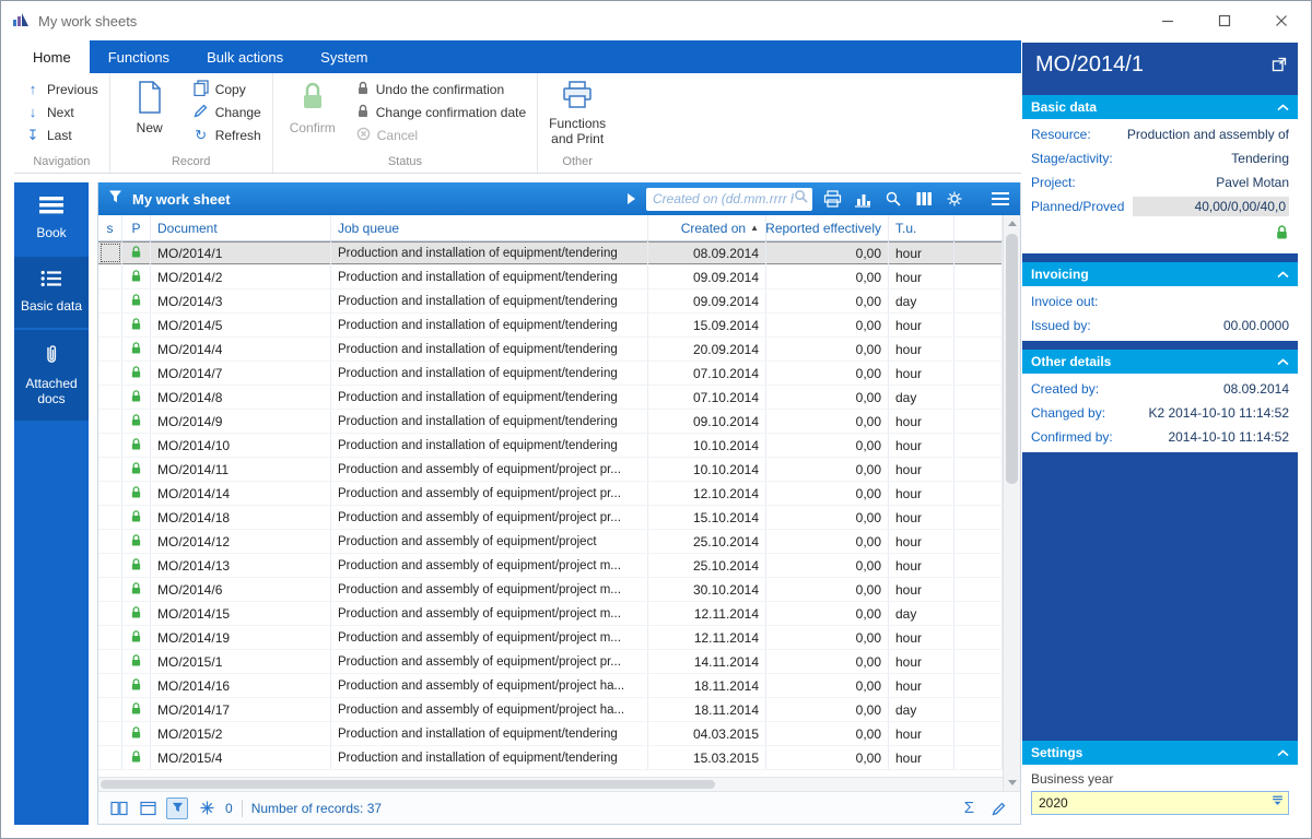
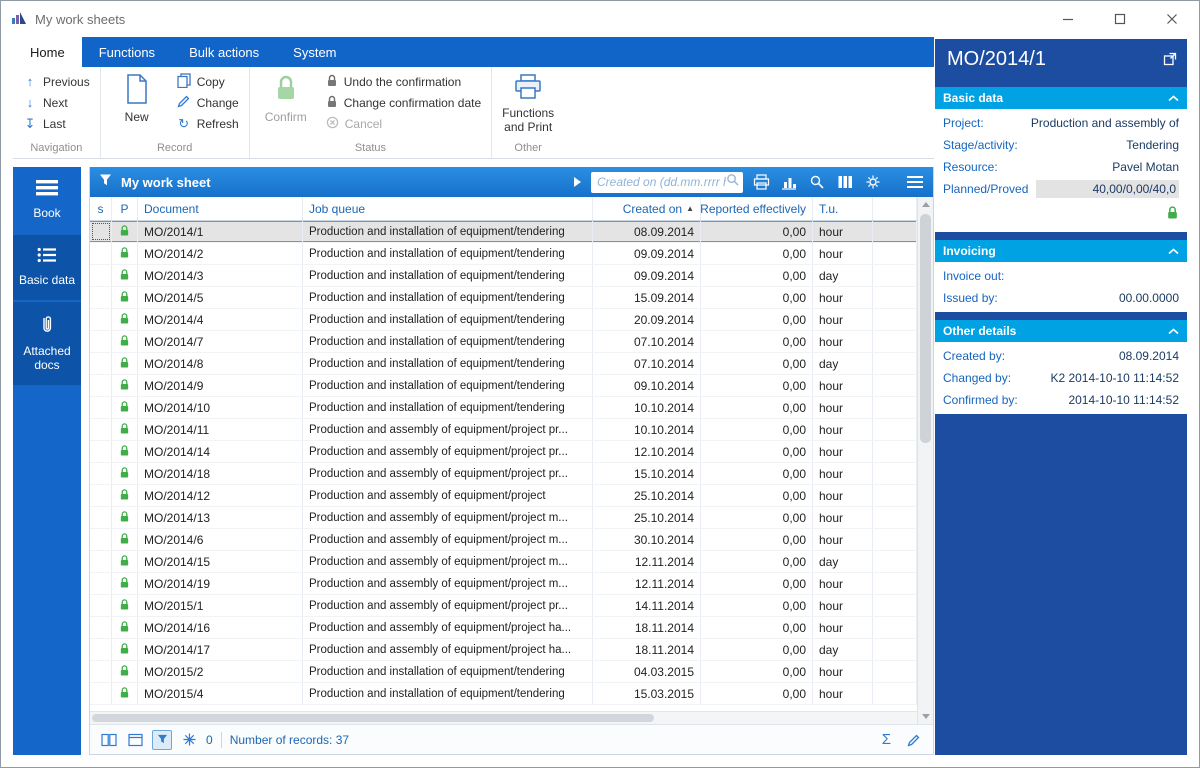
  My work sheets
  Home
  Functions
  Bulk actions
  System
  ↑
  Previous
  ↓
  Next
  ↧
  Last
  Navigation
  New
  Copy
  Change
  ↻
  Refresh
  Record
  Confirm
  Undo the confirmation
  Change confirmation date
  Cancel
  Status
  Functions and Print
  Other
  Book
  Basic data
  Attached docs
  My work sheet
  Created on (dd.mm.rrrr
  s
  P
  Document
  Job queue
  Created on
  ▲
  Reported effectively
  T.u.
  MO/2014/1
  Production and installation of equipment/tendering
  08.09.2014
  0,00
  hour
  MO/2014/2
  Production and installation of equipment/tendering
  09.09.2014
  0,00
  hour
  MO/2014/3
  Production and installation of equipment/tendering
  09.09.2014
  0,00
  day
  MO/2014/5
  Production and installation of equipment/tendering
  15.09.2014
  0,00
  hour
  MO/2014/4
  Production and installation of equipment/tendering
  20.09.2014
  0,00
  hour
  MO/2014/7
  Production and installation of equipment/tendering
  07.10.2014
  0,00
  hour
  MO/2014/8
  Production and installation of equipment/tendering
  07.10.2014
  0,00
  day
  MO/2014/9
  Production and installation of equipment/tendering
  09.10.2014
  0,00
  hour
  MO/2014/10
  Production and installation of equipment/tendering
  10.10.2014
  0,00
  hour
  MO/2014/11
  Production and assembly of equipment/project pr...
  10.10.2014
  0,00
  hour
  MO/2014/14
  Production and assembly of equipment/project pr...
  12.10.2014
  0,00
  hour
  MO/2014/18
  Production and assembly of equipment/project pr...
  15.10.2014
  0,00
  hour
  MO/2014/12
  Production and assembly of equipment/project
  25.10.2014
  0,00
  hour
  MO/2014/13
  Production and assembly of equipment/project m...
  25.10.2014
  0,00
  hour
  MO/2014/6
  Production and assembly of equipment/project m...
  30.10.2014
  0,00
  hour
  MO/2014/15
  Production and assembly of equipment/project m...
  12.11.2014
  0,00
  day
  MO/2014/19
  Production and assembly of equipment/project m...
  12.11.2014
  0,00
  hour
  MO/2015/1
  Production and assembly of equipment/project pr...
  14.11.2014
  0,00
  hour
  MO/2014/16
  Production and assembly of equipment/project ha...
  18.11.2014
  0,00
  hour
  MO/2014/17
  Production and assembly of equipment/project ha...
  18.11.2014
  0,00
  day
  MO/2015/2
  Production and installation of equipment/tendering
  04.03.2015
  0,00
  hour
  MO/2015/4
  Production and installation of equipment/tendering
  15.03.2015
  0,00
  hour
  0
  Number of records: 37
  Σ
  MO/2014/1
  Basic data
- Resource:
+ Project:
  Production and assembly of
  Stage/activity:
  Tendering
- Project:
+ Resource:
  Pavel Motan
  Planned/Proved
  40,00/0,00/40,0
  Invoicing
  Invoice out:
  Issued by:
  00.00.0000
  Other details
  Created by:
  08.09.2014
  Changed by:
  K2 2014-10-10 11:14:52
  Confirmed by:
  2014-10-10 11:14:52
- Settings
- Business year
- 2020
